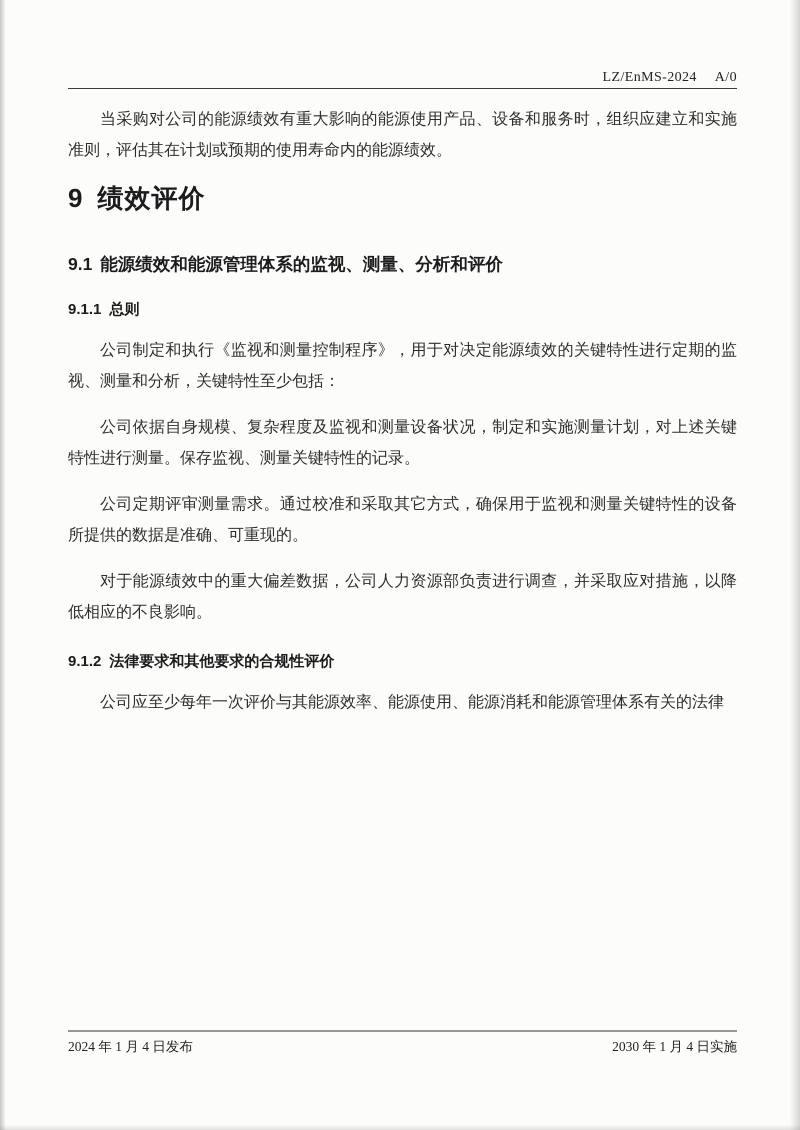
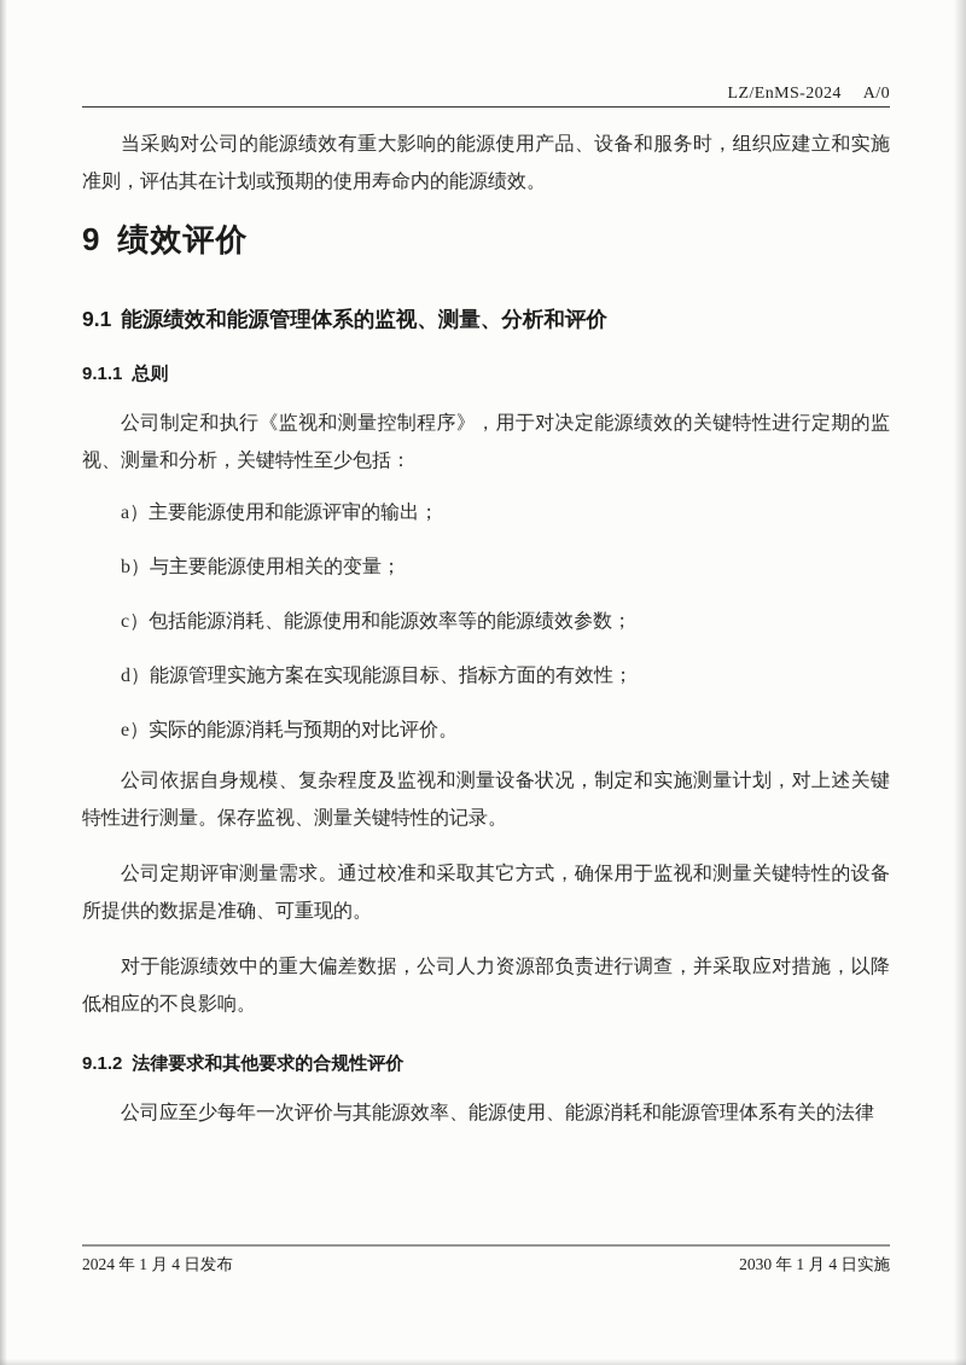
  LZ/EnMS-2024 A/0
  当采购对公司的能源绩效有重大影响的能源使用产品、设备和服务时，组织应建立和实施准则，评估其在计划或预期的使用寿命内的能源绩效。
  9 绩效评价
  9.1 能源绩效和能源管理体系的监视、测量、分析和评价
  9.1.1 总则
  公司制定和执行《监视和测量控制程序》，用于对决定能源绩效的关键特性进行定期的监视、测量和分析，关键特性至少包括：
+ a）主要能源使用和能源评审的输出；
+ b）与主要能源使用相关的变量；
+ c）包括能源消耗、能源使用和能源效率等的能源绩效参数；
+ d）能源管理实施方案在实现能源目标、指标方面的有效性；
+ e）实际的能源消耗与预期的对比评价。
  公司依据自身规模、复杂程度及监视和测量设备状况，制定和实施测量计划，对上述关键特性进行测量。保存监视、测量关键特性的记录。
  公司定期评审测量需求。通过校准和采取其它方式，确保用于监视和测量关键特性的设备所提供的数据是准确、可重现的。
  对于能源绩效中的重大偏差数据，公司人力资源部负责进行调查，并采取应对措施，以降低相应的不良影响。
  9.1.2 法律要求和其他要求的合规性评价
  公司应至少每年一次评价与其能源效率、能源使用、能源消耗和能源管理体系有关的法律
  2024 年 1 月 4 日发布
  2030 年 1 月 4 日实施
